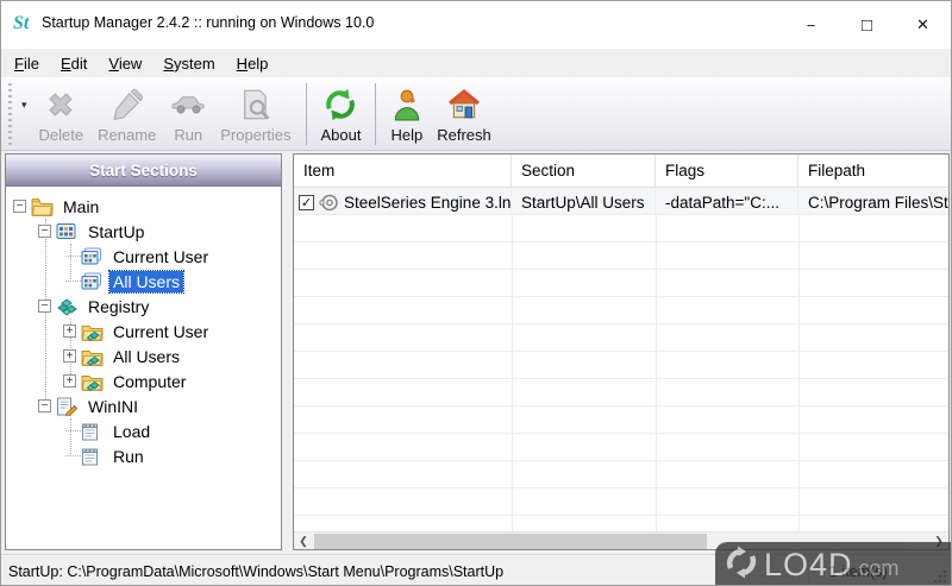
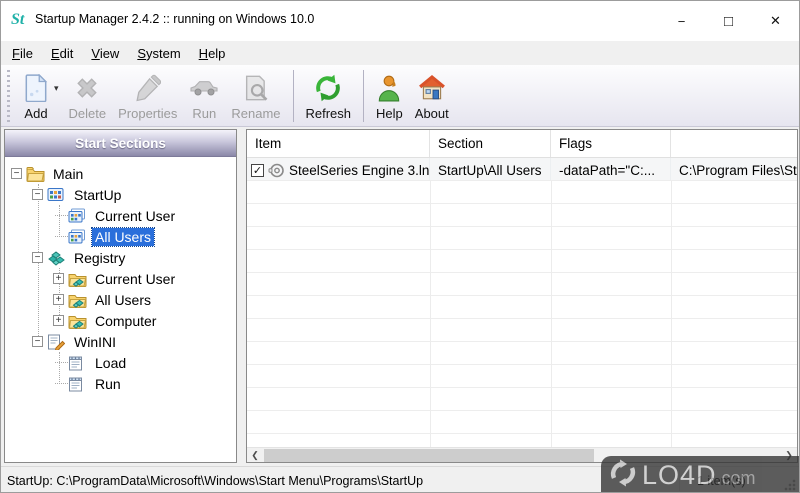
  St
  Startup Manager 2.4.2 :: running on Windows 10.0
  File
  Edit
  View
  System
  Help
+ Add
  ▾
  Delete
- Rename
+ Properties
  Run
- Properties
+ Rename
- About
+ Refresh
  Help
- Refresh
+ About
  Start Sections
  Main
  StartUp
  Current User
  All Users
  Registry
  Current User
  All Users
  Computer
  WinINI
  Load
  Run
  Item
  Section
  Flags
- Filepath
  SteelSeries Engine 3.ln
  StartUp\All Users
  -dataPath="C:...
  C:\Program Files\St
  ❮
  ❯
  StartUp: C:\ProgramData\Microsoft\Windows\Start Menu\Programs\StartUp
  1 item(s)
  LO4D
  .com
